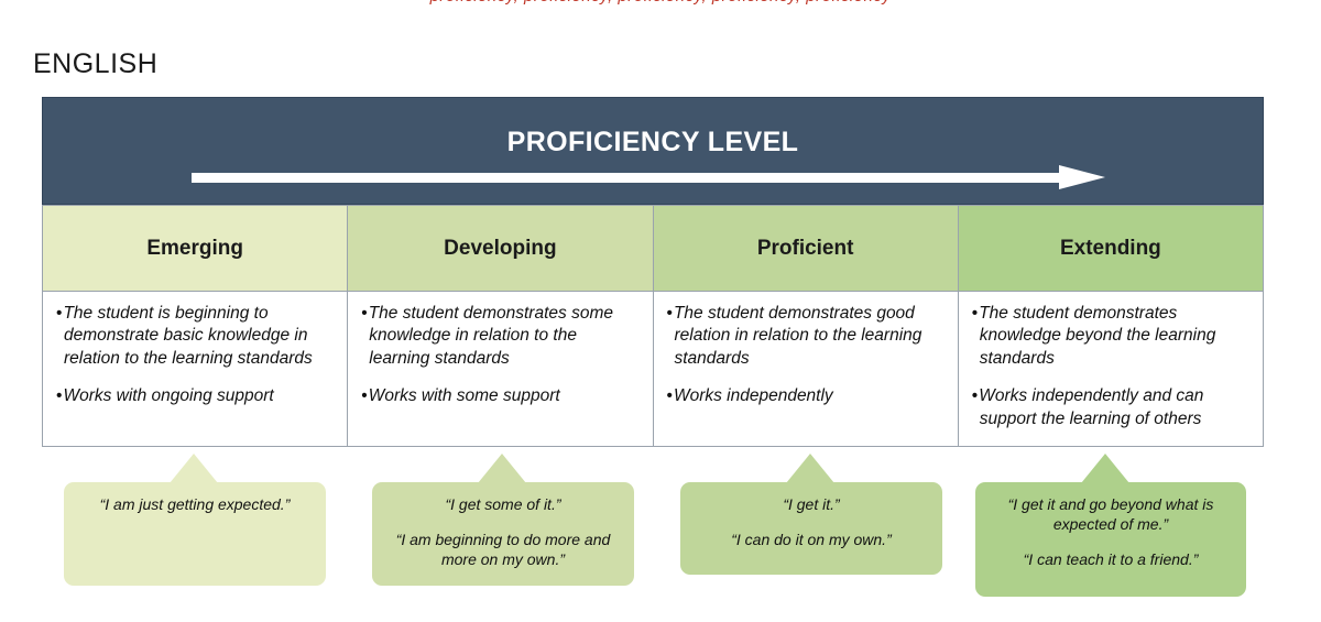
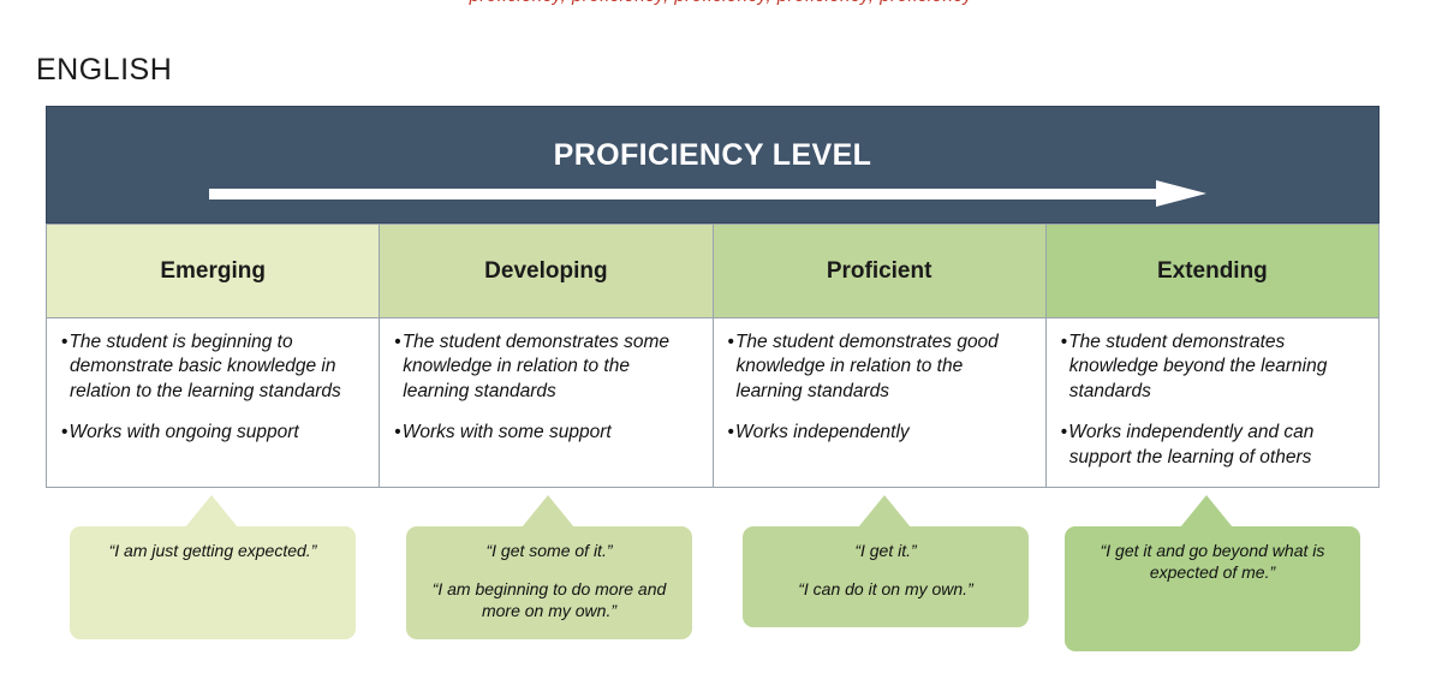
  ENGLISH
  PROFICIENCY LEVEL
  Emerging	Developing	Proficient	Extending
- The student is beginning to demonstrate basic knowledge in relation to the learning standards Works with ongoing support	The student demonstrates some knowledge in relation to the learning standards Works with some support	The student demonstrates good relation in relation to the learning standards Works independently	The student demonstrates knowledge beyond the learning standards Works independently and can support the learning of others
+ The student is beginning to demonstrate basic knowledge in relation to the learning standards Works with ongoing support	The student demonstrates some knowledge in relation to the learning standards Works with some support	The student demonstrates good knowledge in relation to the learning standards Works independently	The student demonstrates knowledge beyond the learning standards Works independently and can support the learning of others
  “I am just getting expected.”
  “I get some of it.”
  “I am beginning to do more and more on my own.”
  “I get it.”
  “I can do it on my own.”
  “I get it and go beyond what is expected of me.”
- “I can teach it to a friend.”
